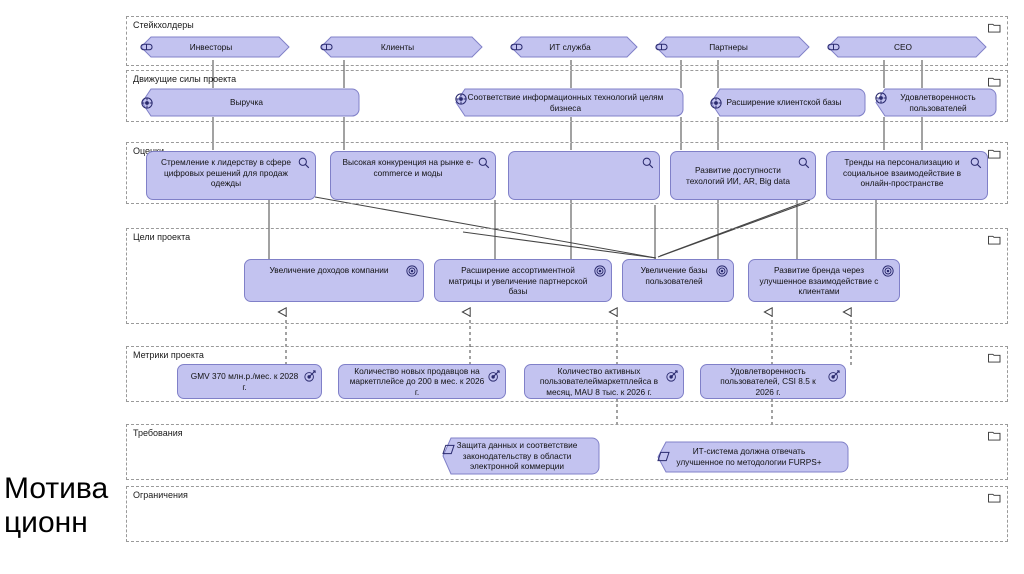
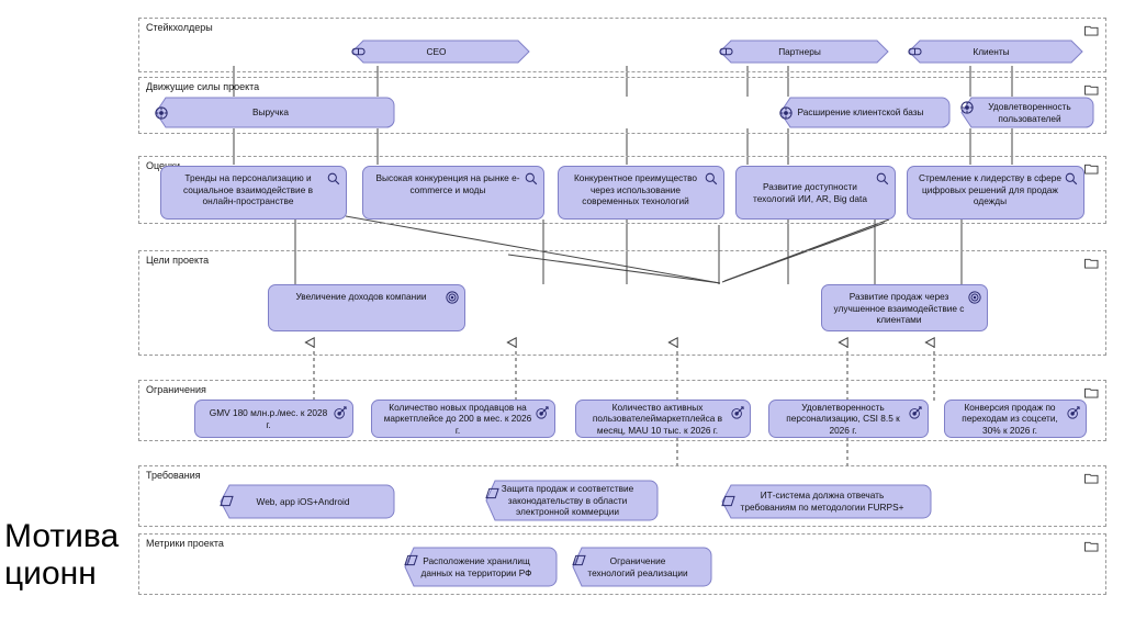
  Мотивационн
  Стейкхолдеры
- Инвесторы
- Клиенты
+ CEO
- ИТ служба
  Партнеры
- CEO
+ Клиенты
  Движущие силы проекта
  Выручка
- Соответствие информационных технологий целям бизнеса
  Расширение клиентской базы
  Удовлетворенность пользователей
- Стремление к лидерству в сфере цифровых решений для продаж одежды
+ Тренды на персонализацию и социальное взаимодействие в онлайн-пространстве
  Высокая конкуренция на рынке e-commerce и моды
+ Конкурентное преимущество через использование современных технологий
  Развитие доступности техологий ИИ, AR, Big data
- Тренды на персонализацию и социальное взаимодействие в онлайн-пространстве
+ Стремление к лидерству в сфере цифровых решений для продаж одежды
  Цели проекта
  Увеличение доходов компании
- Расширение ассортиментной матрицы и увеличение партнерской базы
- Увеличение базы пользователей
- Развитие бренда через улучшенное взаимодействие с клиентами
+ Развитие продаж через улучшенное взаимодействие с клиентами
- Метрики проекта
+ Ограничения
- GMV 370 млн.р./мес. к 2028 г.
+ GMV 180 млн.р./мес. к 2028 г.
  Количество новых продавцов на маркетплейсе до 200 в мес. к 2026 г.
- Количество активных пользователеймаркетплейса в месяц, MAU 8 тыс. к 2026 г.
+ Количество активных пользователеймаркетплейса в месяц, MAU 10 тыс. к 2026 г.
- Удовлетворенность пользователей, CSI 8.5 к 2026 г.
+ Удовлетворенность персонализацию, CSI 8.5 к 2026 г.
+ Конверсия продаж по переходам из соцсети, 30% к 2026 г.
  Требования
+ Web, app iOS+Android
- Защита данных и соответствие законодательству в области электронной коммерции
+ Защита продаж и соответствие законодательству в области электронной коммерции
- ИТ-система должна отвечать улучшенное по методологии FURPS+
+ ИТ-система должна отвечать требованиям по методологии FURPS+
- Ограничения
+ Метрики проекта
+ Расположение хранилищ данных на территории РФ
+ Ограничение технологий реализации
